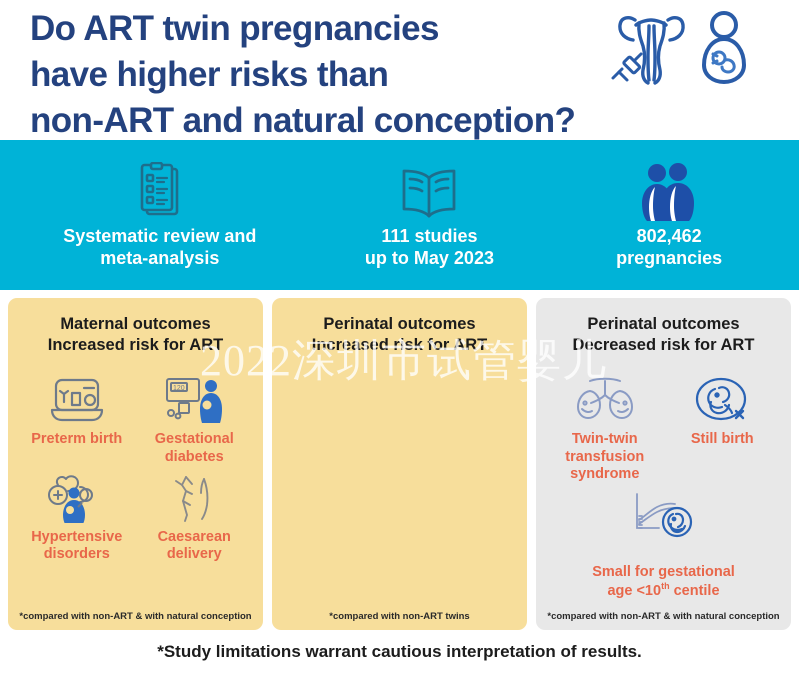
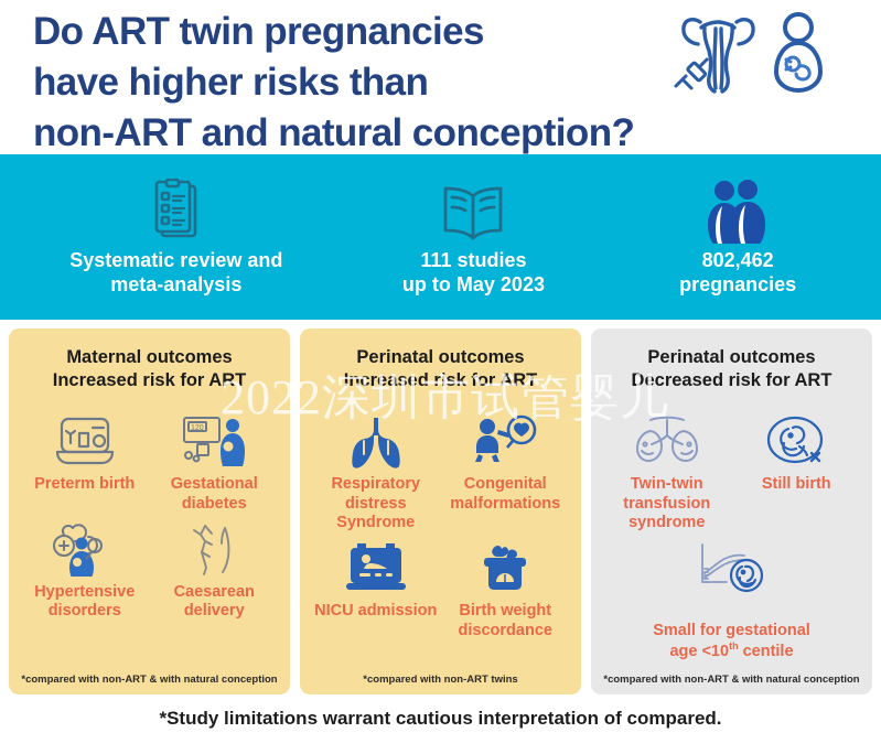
  Do ART twin pregnancies
  have higher risks than
  non-ART and natural conception?
  Systematic review and
  meta-analysis
  111 studies
  up to May 2023
  802,462
  pregnancies
  Maternal outcomes
  Increased risk for ART
  Preterm birth
  Gestational
  diabetes
  Hypertensive
  disorders
  Caesarean
  delivery
  *compared with non-ART & with natural conception
  Perinatal outcomes
  Increased risk for ART
+ Respiratory distress
+ Syndrome
+ Congenital
+ malformations
+ NICU admission
+ Birth weight
+ discordance
  *compared with non-ART twins
  Perinatal outcomes
  Decreased risk for ART
  Twin-twin
  transfusion
  syndrome
  Still birth
  Small for gestational
  age <10th centile
  *compared with non-ART & with natural conception
- *Study limitations warrant cautious interpretation of results.
+ *Study limitations warrant cautious interpretation of compared.
  2022深圳市试管婴儿
